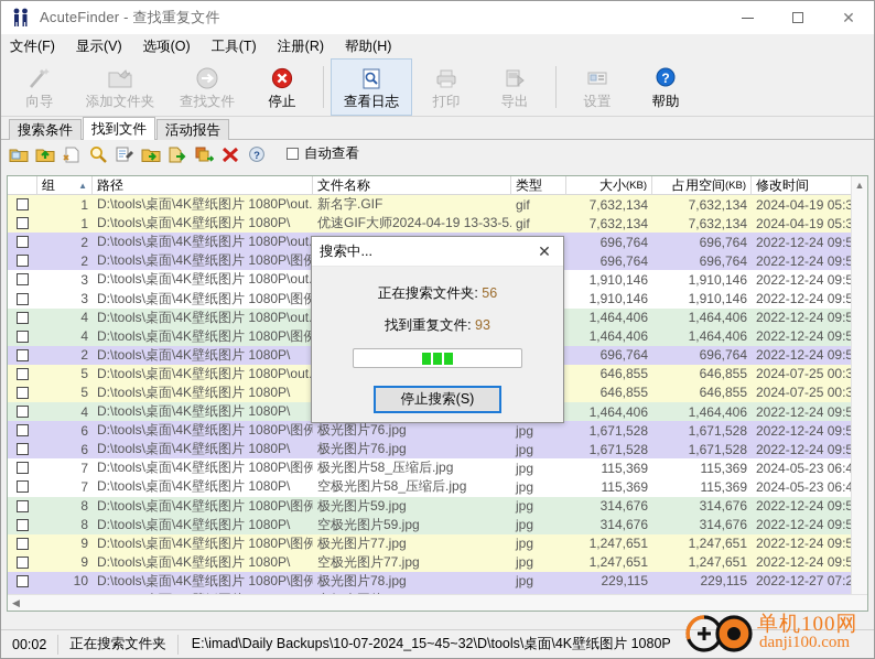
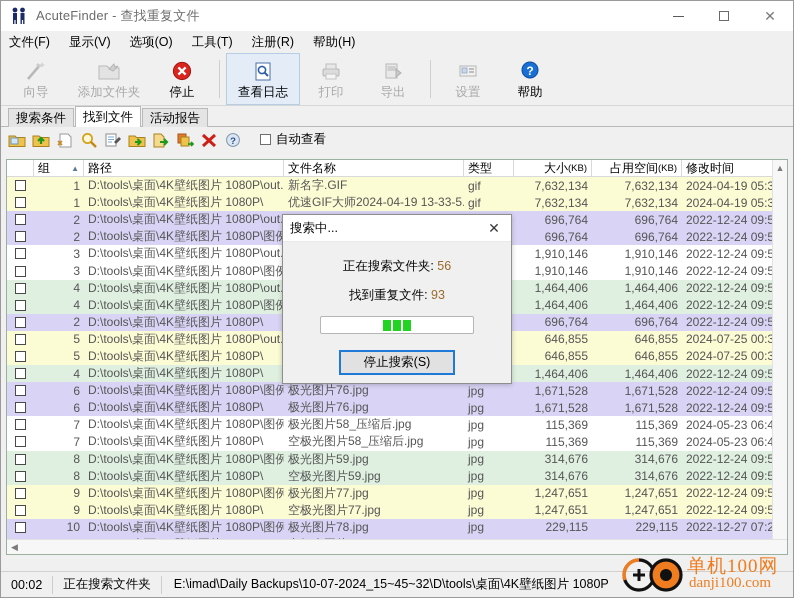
  AcuteFinder - 查找重复文件
  ✕
  文件(F)
  显示(V)
  选项(O)
  工具(T)
  注册(R)
  帮助(H)
  向导
  添加文件夹
- 查找文件
  停止
  查看日志
  打印
  导出
  设置
  ?
  帮助
  搜索条件
  找到文件
  活动报告
  ?
  自动查看
  组
  ▲
  路径
  文件名称
  类型
  大小
  (KB)
  占用空间
  (KB)
  修改时间
  1
  D:\tools\桌面\4K壁纸图片 1080P\out.
  新名字.GIF
  gif
  7,632,134
  7,632,134
  2024-04-19 05:3
  1
  D:\tools\桌面\4K壁纸图片 1080P\
  优速GIF大师2024-04-19 13-33-5.
  gif
  7,632,134
  7,632,134
  2024-04-19 05:3
  2
  D:\tools\桌面\4K壁纸图片 1080P\out
  696,764
  696,764
  2022-12-24 09:5
  2
  D:\tools\桌面\4K壁纸图片 1080P\图
  696,764
  696,764
  2022-12-24 09:5
  3
  D:\tools\桌面\4K壁纸图片 1080P\out
  1,910,146
  1,910,146
  2022-12-24 09:5
  3
  D:\tools\桌面\4K壁纸图片 1080P\图
  1,910,146
  1,910,146
  2022-12-24 09:5
  4
  D:\tools\桌面\4K壁纸图片 1080P\out
  1,464,406
  1,464,406
  2022-12-24 09:5
  4
  D:\tools\桌面\4K壁纸图片 1080P\图
  1,464,406
  1,464,406
  2022-12-24 09:5
  2
  D:\tools\桌面\4K壁纸图片 1080P\
  696,764
  696,764
  2022-12-24 09:5
  5
  D:\tools\桌面\4K壁纸图片 1080P\out
  646,855
  646,855
  2024-07-25 00:3
  5
  D:\tools\桌面\4K壁纸图片 1080P\
  646,855
  646,855
  2024-07-25 00:3
  4
  D:\tools\桌面\4K壁纸图片 1080P\
  1,464,406
  1,464,406
  2022-12-24 09:5
  6
  D:\tools\桌面\4K壁纸图片 1080P\图例
  极光图片76.jpg
  jpg
  1,671,528
  1,671,528
  2022-12-24 09:5
  6
  D:\tools\桌面\4K壁纸图片 1080P\
  极光图片76.jpg
  jpg
  1,671,528
  1,671,528
  2022-12-24 09:5
  7
  D:\tools\桌面\4K壁纸图片 1080P\图例
  极光图片58_压缩后.jpg
  jpg
  115,369
  115,369
  2024-05-23 06:4
  7
  D:\tools\桌面\4K壁纸图片 1080P\
  空极光图片58_压缩后.jpg
  jpg
  115,369
  115,369
  2024-05-23 06:4
  8
  D:\tools\桌面\4K壁纸图片 1080P\图例
  极光图片59.jpg
  jpg
  314,676
  314,676
  2022-12-24 09:5
  8
  D:\tools\桌面\4K壁纸图片 1080P\
  空极光图片59.jpg
  jpg
  314,676
  314,676
  2022-12-24 09:5
  9
  D:\tools\桌面\4K壁纸图片 1080P\图例
  极光图片77.jpg
  jpg
  1,247,651
  1,247,651
  2022-12-24 09:5
  9
  D:\tools\桌面\4K壁纸图片 1080P\
  空极光图片77.jpg
  jpg
  1,247,651
  1,247,651
  2022-12-24 09:5
  10
  D:\tools\桌面\4K壁纸图片 1080P\图例
  极光图片78.jpg
  jpg
  229,115
  229,115
  2022-12-27 07:2
  ▲
  ◀
  00:02
  正在搜索文件夹
  E:\imad\Daily Backups\10-07-2024_15~45~32\D\tools\桌面\4K壁纸图片 1080P
  单机100网
  danji100.com
  搜索中...
  ✕
  正在搜索文件夹: 56
  找到重复文件: 93
  停止搜索(S)
